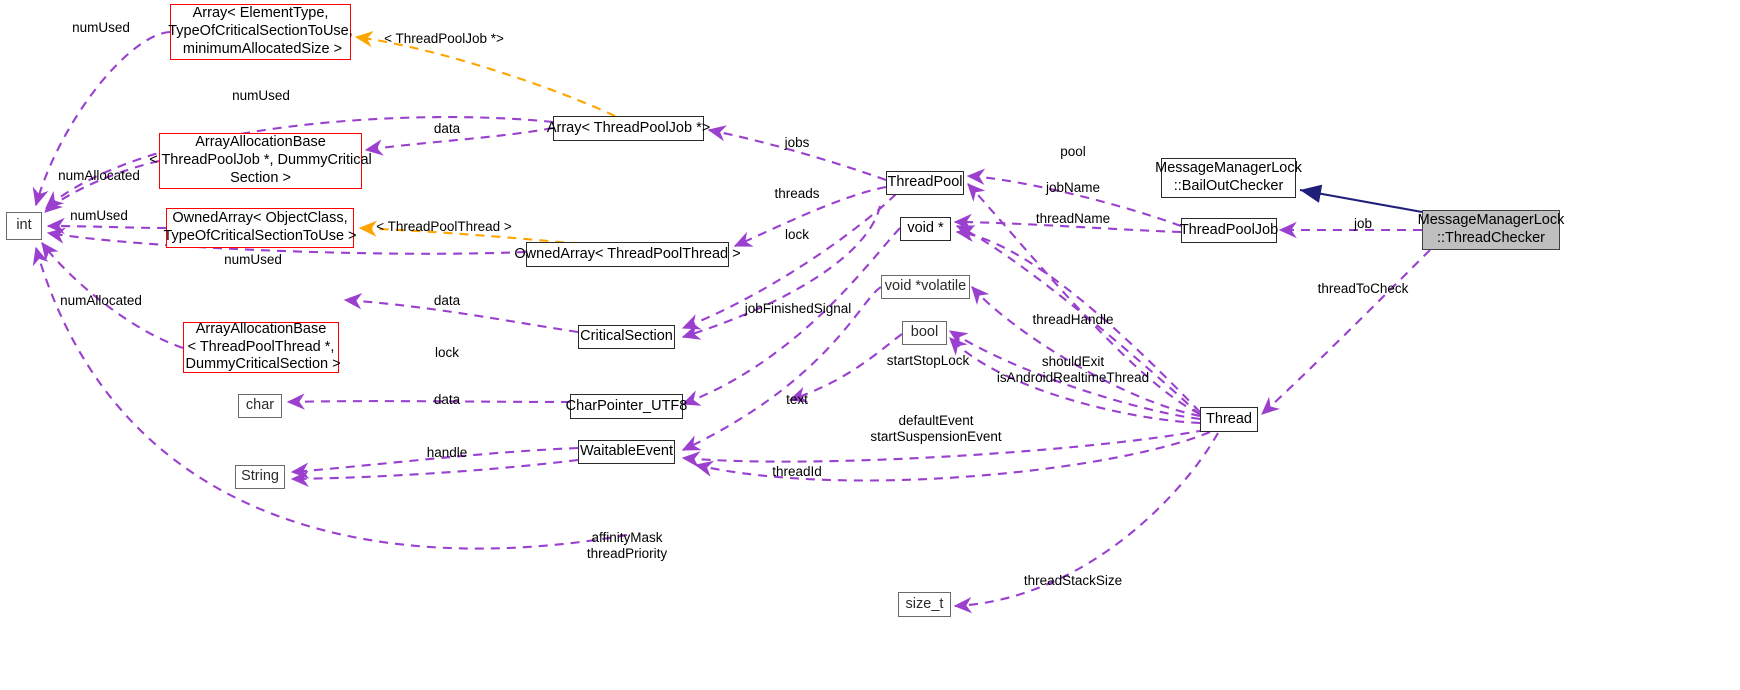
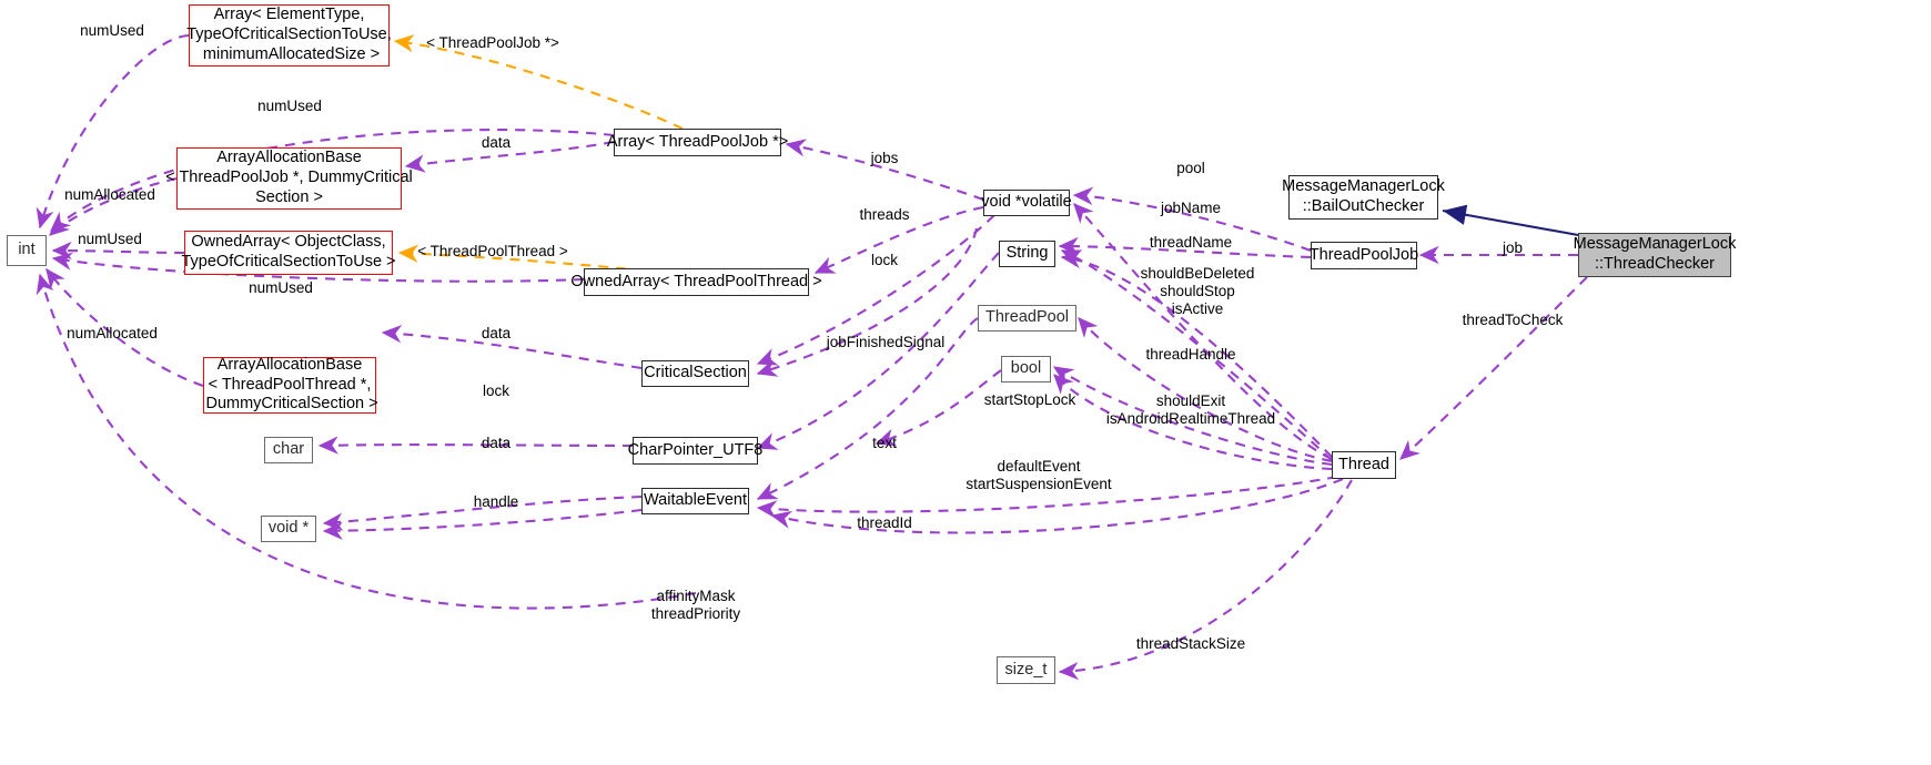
  int
  Array< ElementType,
  TypeOfCriticalSectionToUse,
  minimumAllocatedSize >
  ArrayAllocationBase
  < ThreadPoolJob *, DummyCritical
  Section >
  OwnedArray< ObjectClass,
  TypeOfCriticalSectionToUse >
  ArrayAllocationBase
  < ThreadPoolThread *,
  DummyCriticalSection >
  char
- String
+ void *
  Array< ThreadPoolJob *>
  OwnedArray< ThreadPoolThread >
  CriticalSection
  CharPointer_UTF8
  WaitableEvent
- ThreadPool
+ void *volatile
- void *
+ String
- void *volatile
+ ThreadPool
  bool
  size_t
  Thread
  MessageManagerLock
  ::BailOutChecker
  ThreadPoolJob
  MessageManagerLock
  ::ThreadChecker
  numUsed
  < ThreadPoolJob *>
  numUsed
  data
  numAllocated
  numUsed
  < ThreadPoolThread >
  numUsed
  numAllocated
  data
  lock
  data
  handle
  affinityMask
  threadPriority
  jobs
  threads
  lock
  jobFinishedSignal
  text
  threadId
  startStopLock
  pool
  jobName
  threadName
+ shouldBeDeleted
+ shouldStop
+ isActive
  threadHandle
  shouldExit
  isAndroidRealtimeThread
  defaultEvent
  startSuspensionEvent
  threadStackSize
  job
  threadToCheck
